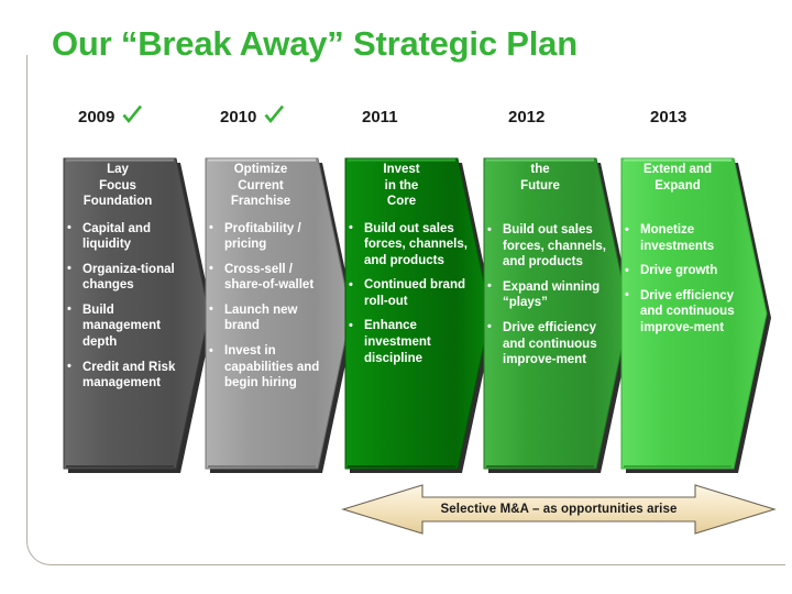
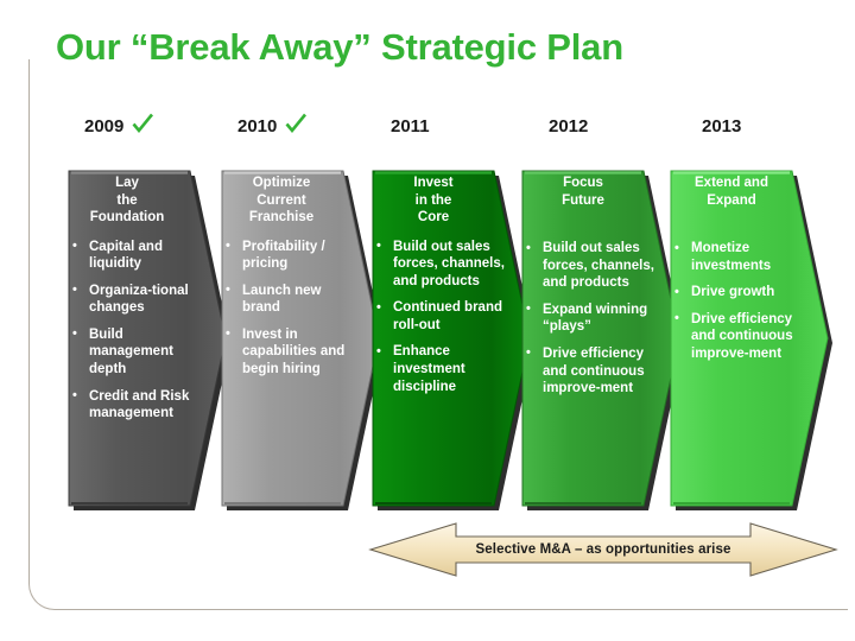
  Our “Break Away” Strategic Plan
  2009
  2010
  2011
  2012
  2013
  Lay
- Focus
+ the
  Foundation
  Capital and liquidity
  Organiza-tional changes
  Build management depth
  Credit and Risk management
  Optimize
  Current
  Franchise
  Profitability / pricing
- Cross-sell / share-of-wallet
  Launch new brand
  Invest in capabilities and begin hiring
  Invest
  in the
  Core
  Build out sales forces, channels, and products
  Continued brand roll-out
  Enhance investment discipline
- the
+ Focus
  Future
  Build out sales forces, channels, and products
  Expand winning “plays”
  Drive efficiency and continuous improve-ment
  Extend and
  Expand
  Monetize investments
  Drive growth
  Drive efficiency and continuous improve-ment
  Selective M&A – as opportunities arise
